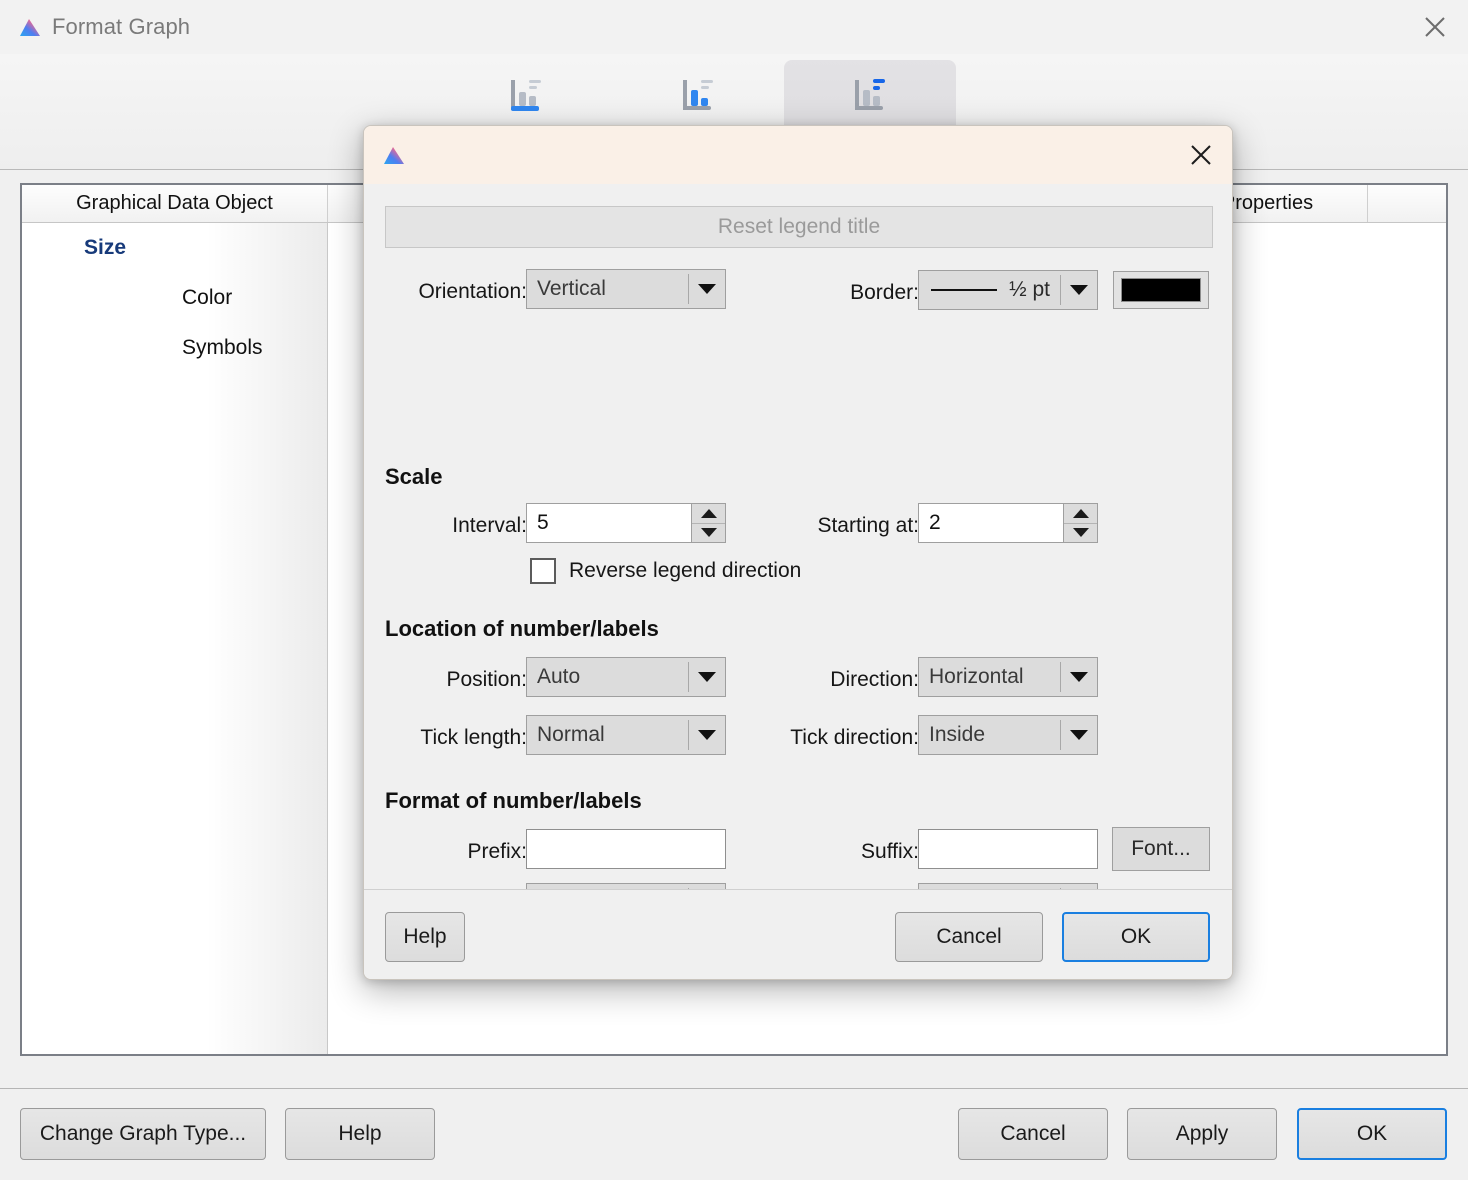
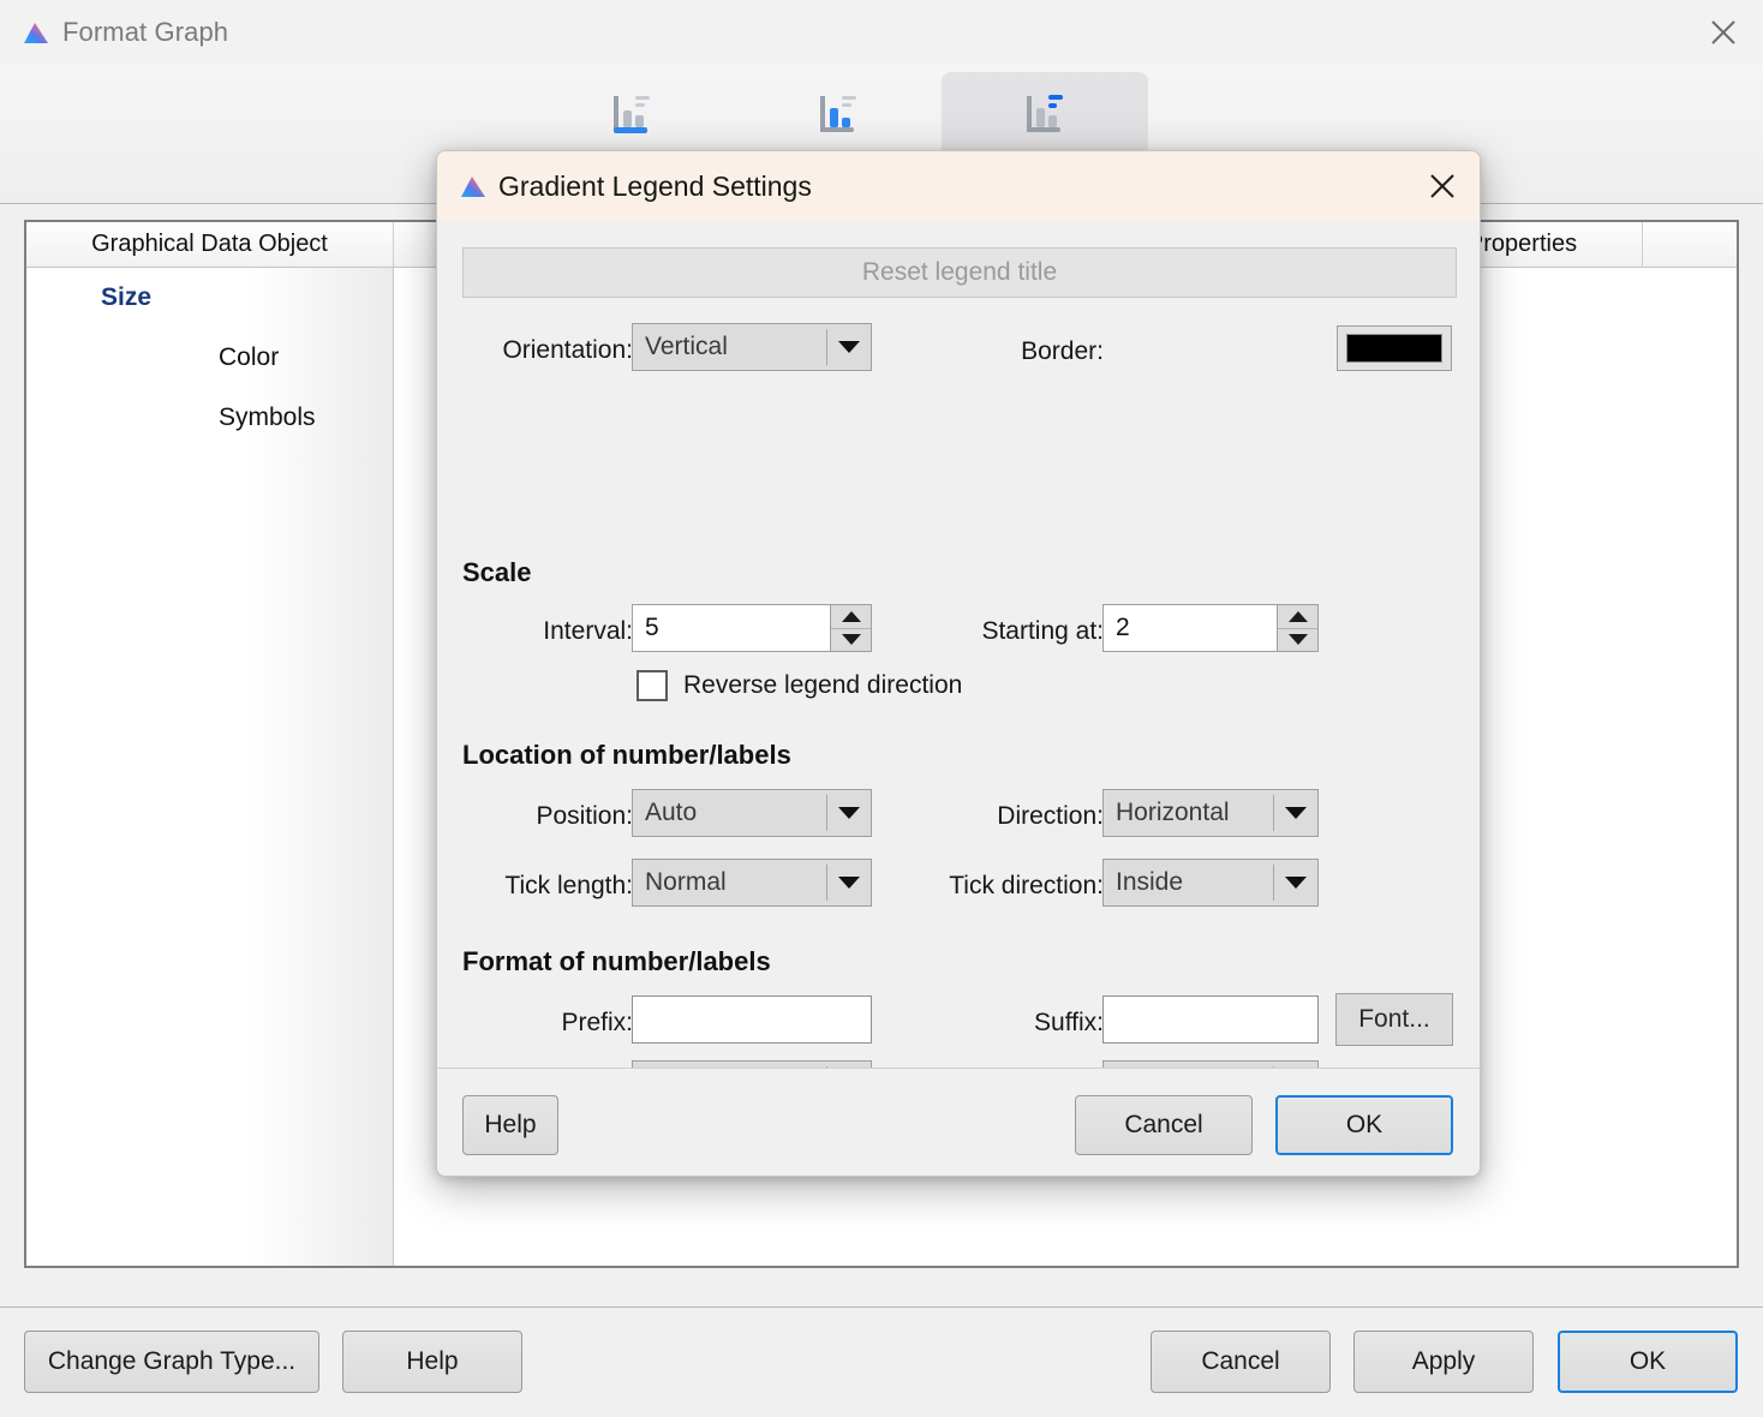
  Format Graph
  Graphical Data Object
  roperties
  Size
  Color
  Symbols
  Change Graph Type...
  Help
  Cancel
  Apply
  OK
+ Gradient Legend Settings
  Reset legend title
  Orientation:
  Vertical
  Border:
- ½ pt
  Scale
  Interval:
  5
  Starting at:
  2
  Reverse legend direction
  Location of number/labels
  Position:
  Auto
  Direction:
  Horizontal
  Tick length:
  Normal
  Tick direction:
  Inside
  Format of number/labels
  Prefix:
  Suffix:
  Font...
  Help
  Cancel
  OK
